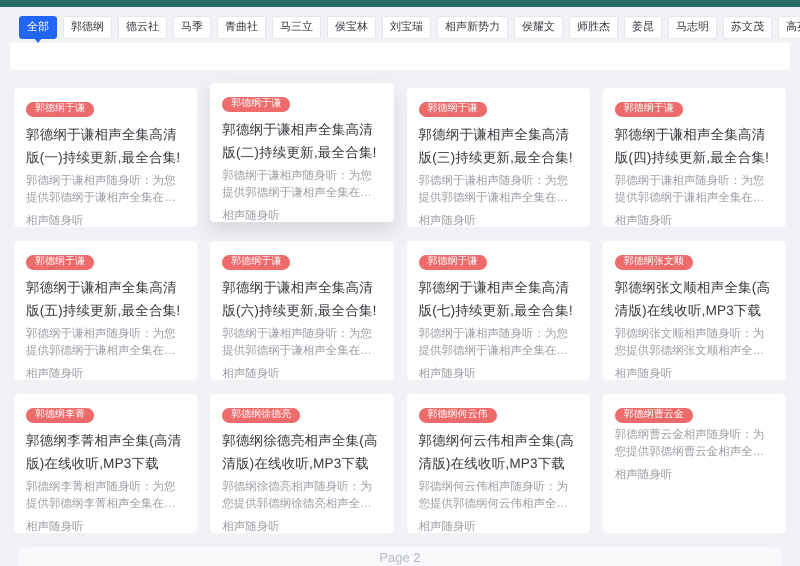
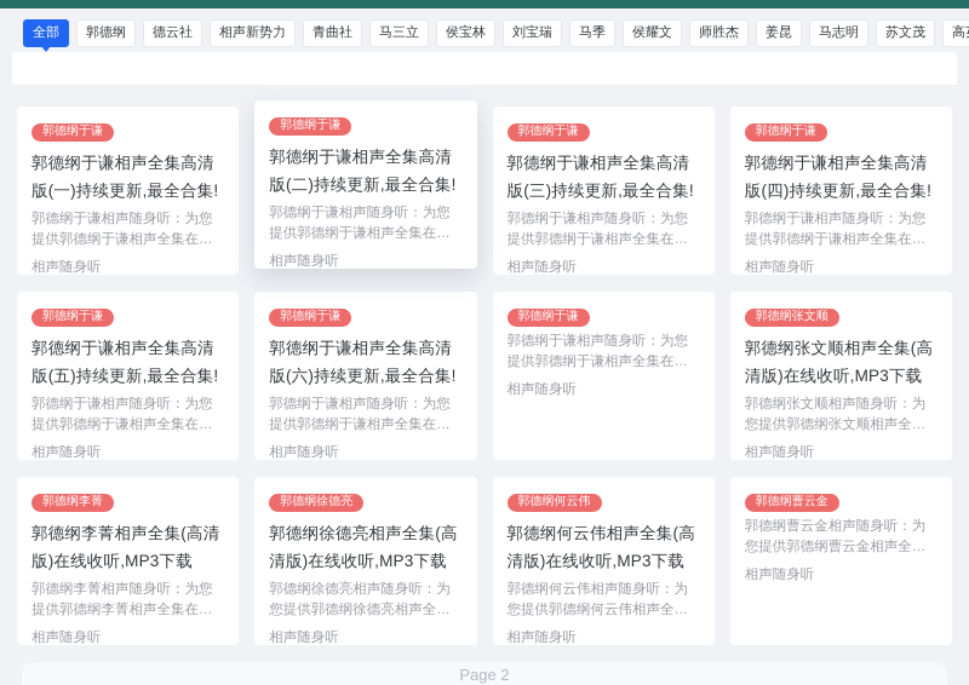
  全部
  郭德纲
  德云社
- 马季
+ 相声新势力
  青曲社
  马三立
  侯宝林
  刘宝瑞
- 相声新势力
+ 马季
  侯耀文
  师胜杰
  姜昆
  马志明
  苏文茂
  郭德纲于谦
  郭德纲于谦相声全集高清版(一)持续更新,最全合集!
  郭德纲于谦相声随身听：为您提供郭德纲于谦相声全集在线
  相声随身听
  郭德纲于谦
  郭德纲于谦相声全集高清版(二)持续更新,最全合集!
  郭德纲于谦相声随身听：为您提供郭德纲于谦相声全集在线
  相声随身听
  郭德纲于谦
  郭德纲于谦相声全集高清版(三)持续更新,最全合集!
  郭德纲于谦相声随身听：为您提供郭德纲于谦相声全集在线
  相声随身听
  郭德纲于谦
  郭德纲于谦相声全集高清版(四)持续更新,最全合集!
  郭德纲于谦相声随身听：为您提供郭德纲于谦相声全集在线
  相声随身听
  郭德纲于谦
  郭德纲于谦相声全集高清版(五)持续更新,最全合集!
  郭德纲于谦相声随身听：为您提供郭德纲于谦相声全集在线
  相声随身听
  郭德纲于谦
  郭德纲于谦相声全集高清版(六)持续更新,最全合集!
  郭德纲于谦相声随身听：为您提供郭德纲于谦相声全集在线
  相声随身听
  郭德纲于谦
- 郭德纲于谦相声全集高清版(七)持续更新,最全合集!
  郭德纲于谦相声随身听：为您提供郭德纲于谦相声全集在线
  相声随身听
  郭德纲张文顺
  郭德纲张文顺相声全集(高清版)在线收听,MP3下载
  郭德纲张文顺相声随身听：为您提供郭德纲张文顺相声全集
  相声随身听
  郭德纲李菁
  郭德纲李菁相声全集(高清版)在线收听,MP3下载
  郭德纲李菁相声随身听：为您提供郭德纲李菁相声全集在线
  相声随身听
  郭德纲徐德亮
  郭德纲徐德亮相声全集(高清版)在线收听,MP3下载
  郭德纲徐德亮相声随身听：为您提供郭德纲徐德亮相声全集
  相声随身听
  郭德纲何云伟
  郭德纲何云伟相声全集(高清版)在线收听,MP3下载
  郭德纲何云伟相声随身听：为您提供郭德纲何云伟相声全集
  相声随身听
  郭德纲曹云金
  郭德纲曹云金相声随身听：为您提供郭德纲曹云金相声全集
  相声随身听
  Page 2
